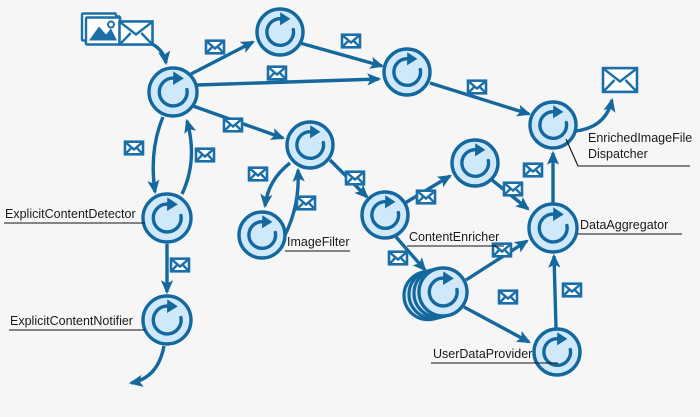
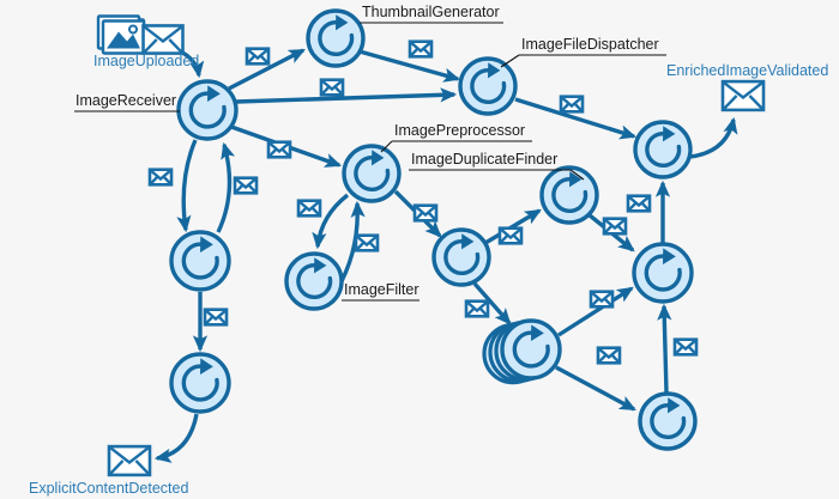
+ ImageUploaded
+ EnrichedImageValidated
+ ExplicitContentDetected
+ ImageReceiver
+ ThumbnailGenerator
+ ImageFileDispatcher
+ ImagePreprocessor
+ ImageDuplicateFinder
  ImageFilter
- ContentEnricher
- UserDataProvider
- DataAggregator
- EnrichedImageFile
- Dispatcher
- ExplicitContentDetector
- ExplicitContentNotifier
